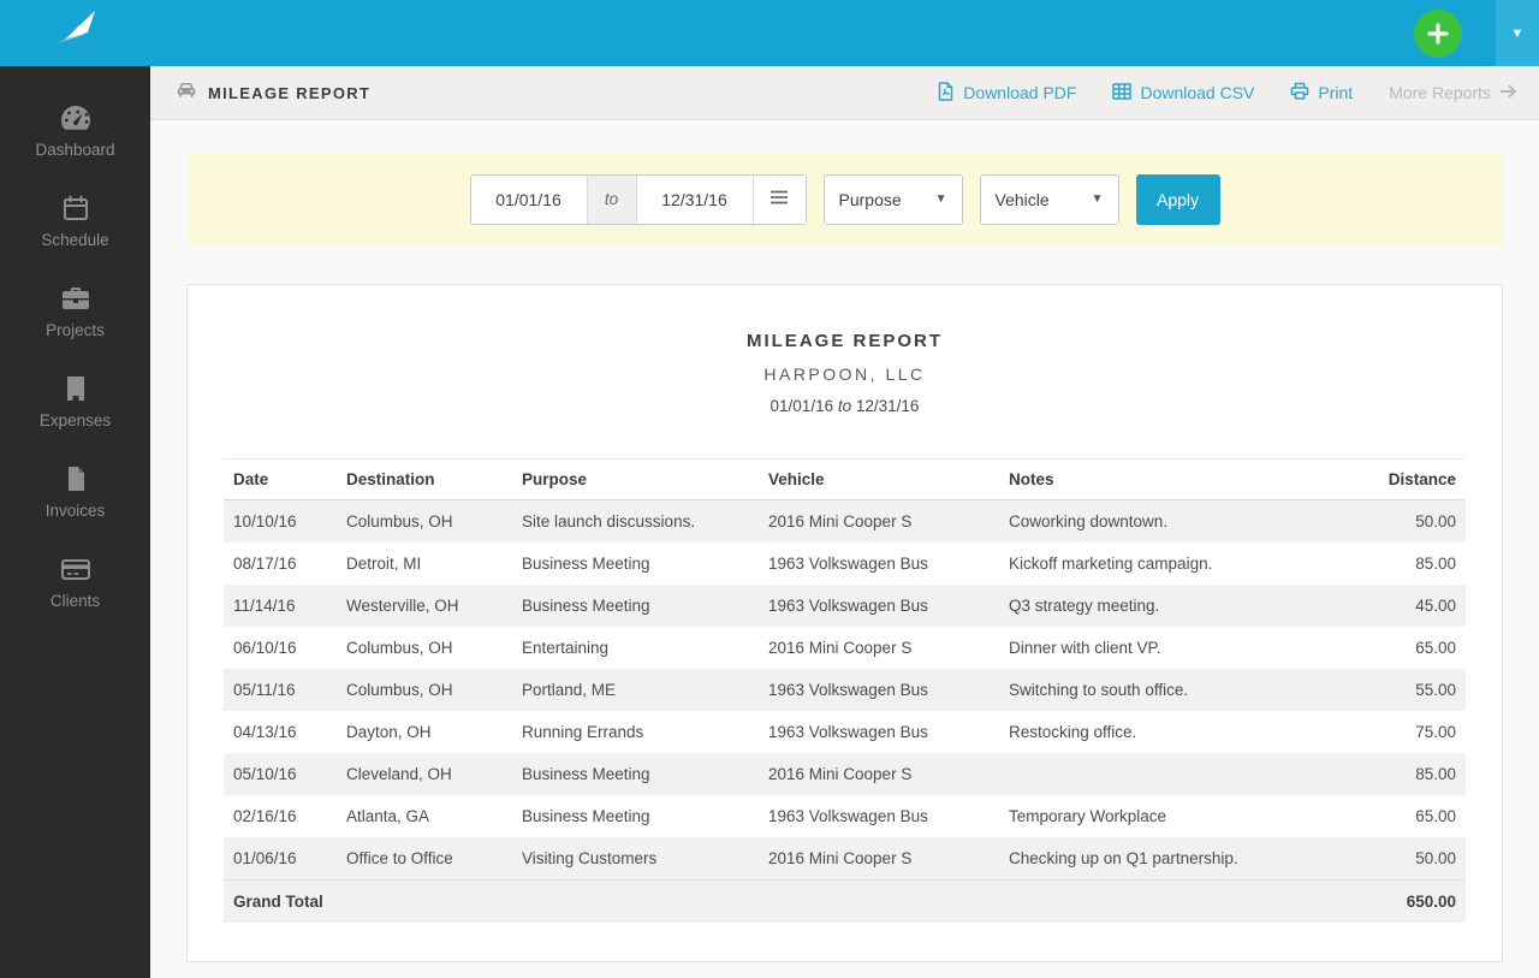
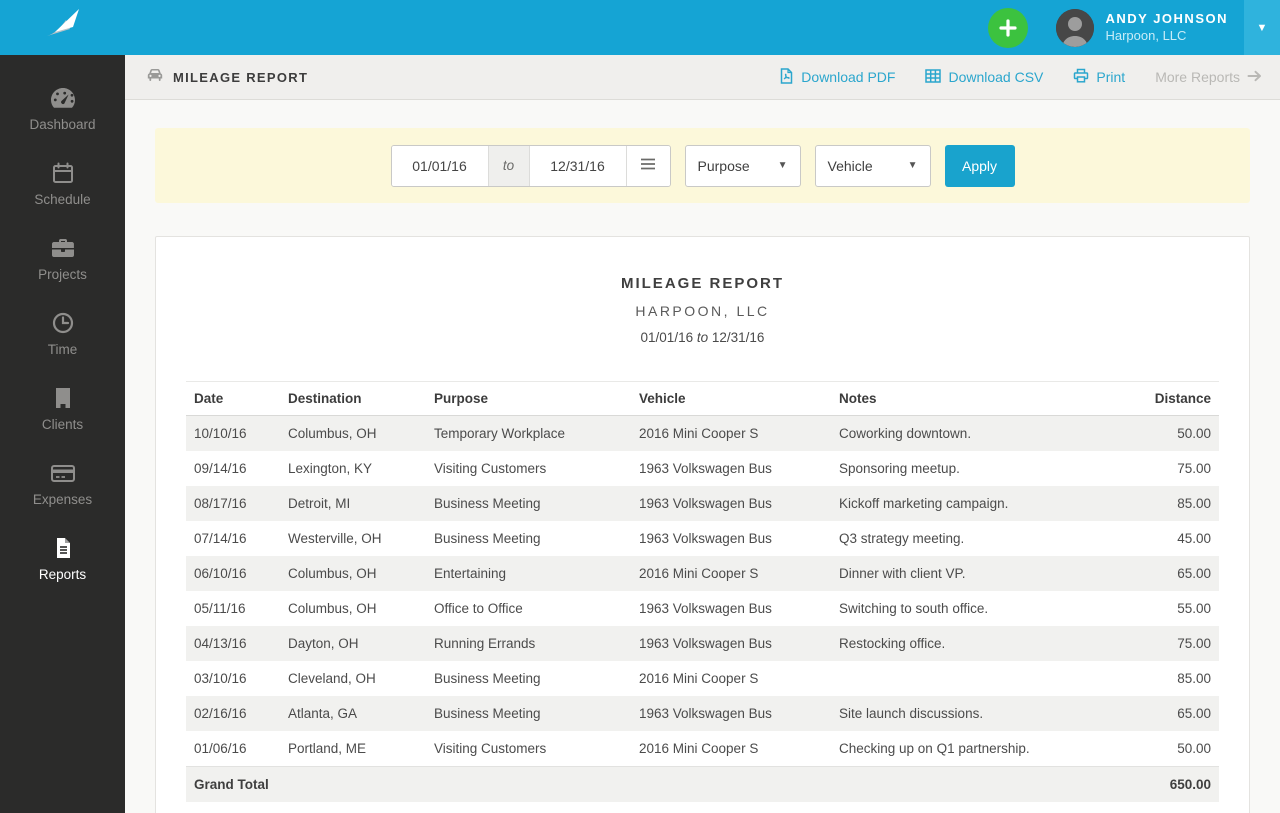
+ ANDY JOHNSON
+ Harpoon, LLC
  ▼
  Dashboard
  Schedule
  Projects
+ Time
- Expenses
+ Clients
- Invoices
- Clients
+ Expenses
+ Reports
  MILEAGE REPORT
  Download PDF
  Download CSV
  Print
  More Reports
  01/01/16
  to
  12/31/16
  Purpose
  ▼
  Vehicle
  ▼
  Apply
  MILEAGE REPORT
  HARPOON, LLC
  01/01/16 to 12/31/16
  Date	Destination	Purpose	Vehicle	Notes	Distance
- 10/10/16	Columbus, OH	Site launch discussions.	2016 Mini Cooper S	Coworking downtown.	50.00
+ 10/10/16	Columbus, OH	Temporary Workplace	2016 Mini Cooper S	Coworking downtown.	50.00
+ 09/14/16	Lexington, KY	Visiting Customers	1963 Volkswagen Bus	Sponsoring meetup.	75.00
  08/17/16	Detroit, MI	Business Meeting	1963 Volkswagen Bus	Kickoff marketing campaign.	85.00
- 11/14/16	Westerville, OH	Business Meeting	1963 Volkswagen Bus	Q3 strategy meeting.	45.00
+ 07/14/16	Westerville, OH	Business Meeting	1963 Volkswagen Bus	Q3 strategy meeting.	45.00
  06/10/16	Columbus, OH	Entertaining	2016 Mini Cooper S	Dinner with client VP.	65.00
- 05/11/16	Columbus, OH	Portland, ME	1963 Volkswagen Bus	Switching to south office.	55.00
+ 05/11/16	Columbus, OH	Office to Office	1963 Volkswagen Bus	Switching to south office.	55.00
  04/13/16	Dayton, OH	Running Errands	1963 Volkswagen Bus	Restocking office.	75.00
- 05/10/16	Cleveland, OH	Business Meeting	2016 Mini Cooper S		85.00
+ 03/10/16	Cleveland, OH	Business Meeting	2016 Mini Cooper S		85.00
- 02/16/16	Atlanta, GA	Business Meeting	1963 Volkswagen Bus	Temporary Workplace	65.00
+ 02/16/16	Atlanta, GA	Business Meeting	1963 Volkswagen Bus	Site launch discussions.	65.00
- 01/06/16	Office to Office	Visiting Customers	2016 Mini Cooper S	Checking up on Q1 partnership.	50.00
+ 01/06/16	Portland, ME	Visiting Customers	2016 Mini Cooper S	Checking up on Q1 partnership.	50.00
  Grand Total	650.00
